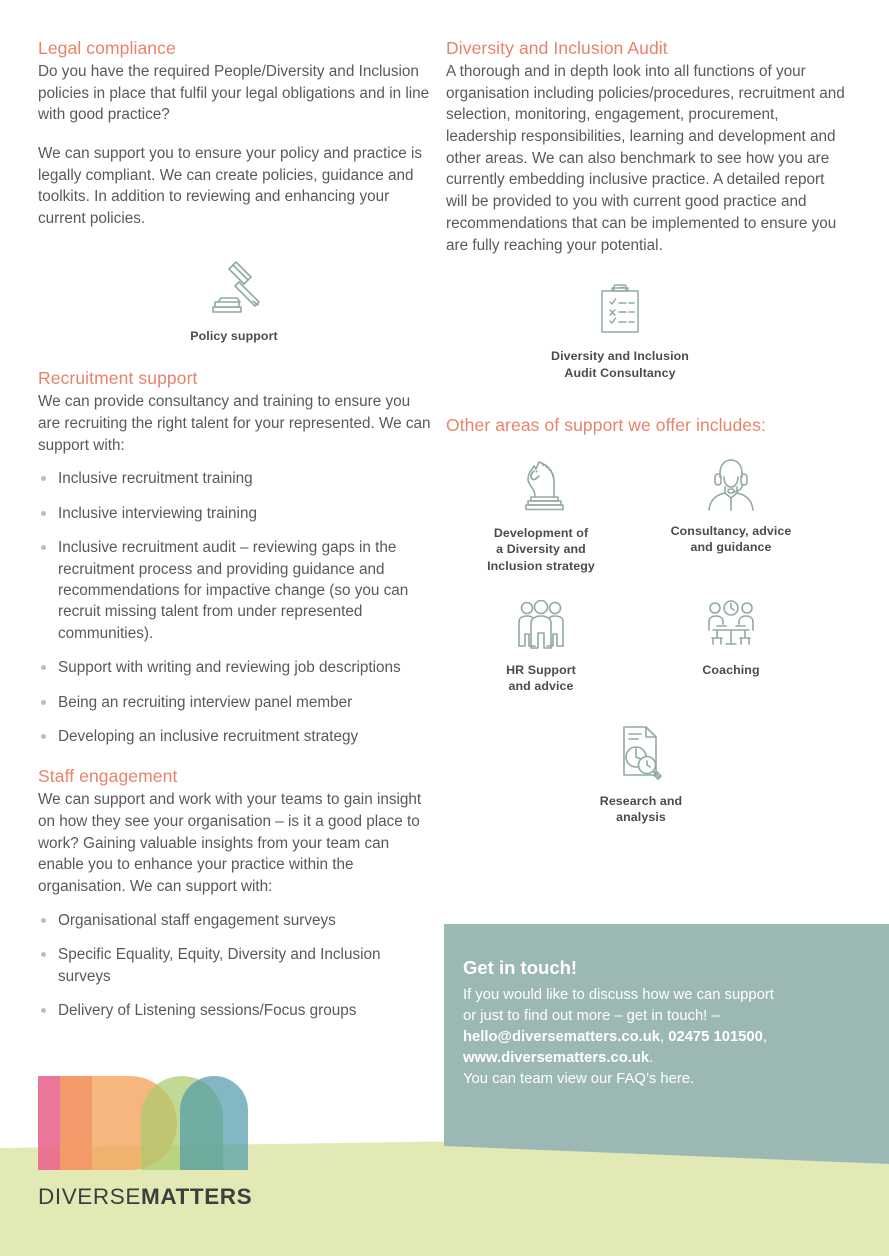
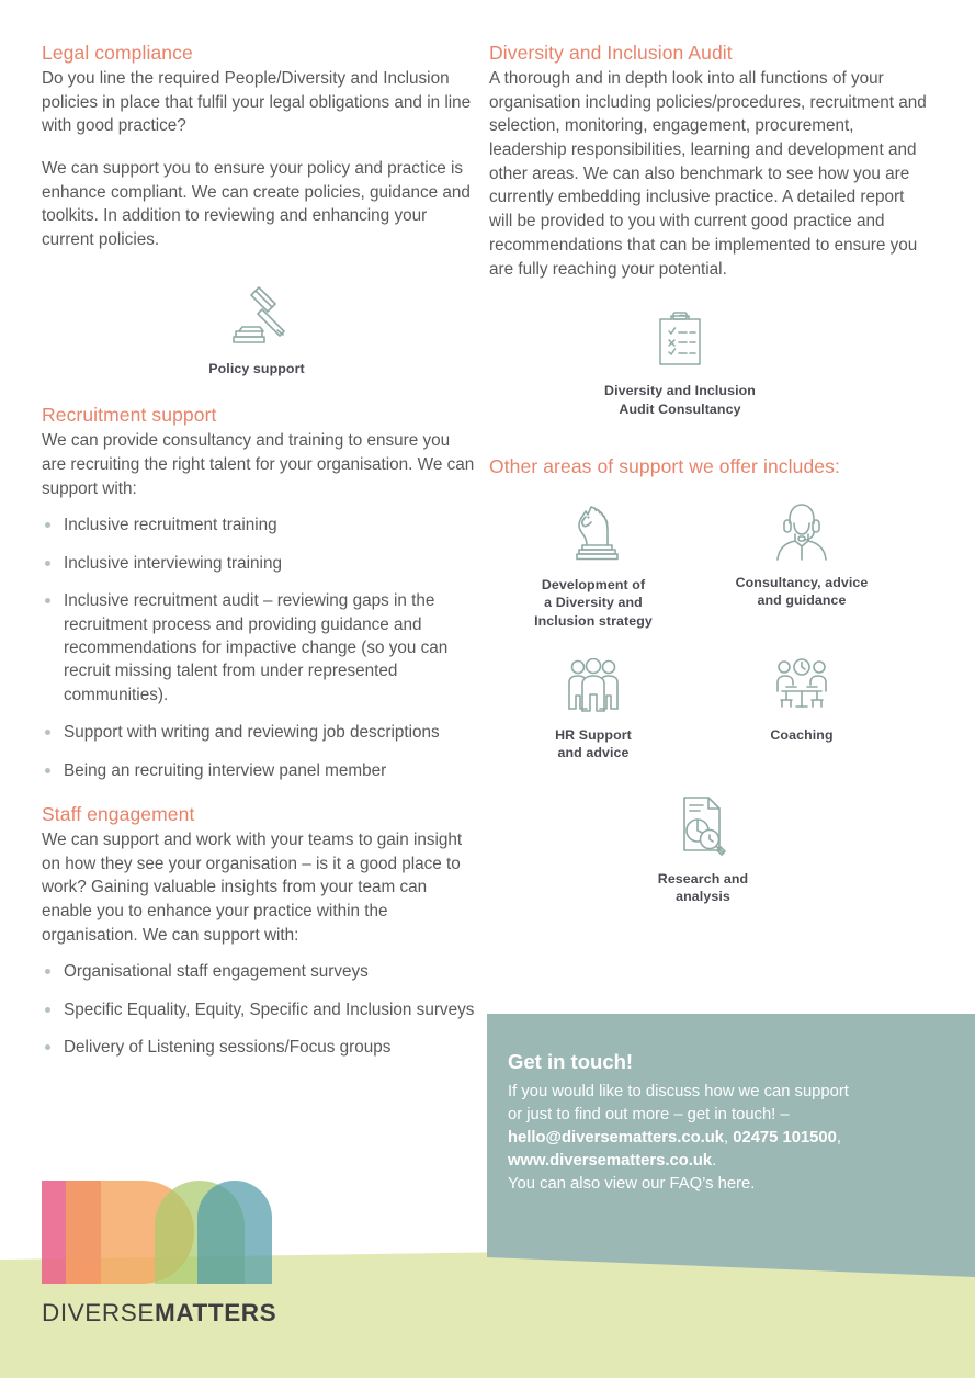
  Legal compliance
- Do you have the required People/Diversity and Inclusion policies in place that fulfil your legal obligations and in line with good practice?
+ Do you line the required People/Diversity and Inclusion policies in place that fulfil your legal obligations and in line with good practice?
- We can support you to ensure your policy and practice is legally compliant. We can create policies, guidance and toolkits. In addition to reviewing and enhancing your current policies.
+ We can support you to ensure your policy and practice is enhance compliant. We can create policies, guidance and toolkits. In addition to reviewing and enhancing your current policies.
  Policy support
  Recruitment support
- We can provide consultancy and training to ensure you are recruiting the right talent for your represented. We can support with:
+ We can provide consultancy and training to ensure you are recruiting the right talent for your organisation. We can support with:
  Inclusive recruitment training
  Inclusive interviewing training
  Inclusive recruitment audit – reviewing gaps in the recruitment process and providing guidance and recommendations for impactive change (so you can recruit missing talent from under represented communities).
  Support with writing and reviewing job descriptions
  Being an recruiting interview panel member
- Developing an inclusive recruitment strategy
  Staff engagement
  We can support and work with your teams to gain insight on how they see your organisation – is it a good place to work? Gaining valuable insights from your team can enable you to enhance your practice within the organisation. We can support with:
  Organisational staff engagement surveys
- Specific Equality, Equity, Diversity and Inclusion surveys
+ Specific Equality, Equity, Specific and Inclusion surveys
  Delivery of Listening sessions/Focus groups
  Diversity and Inclusion Audit
  A thorough and in depth look into all functions of your organisation including policies/procedures, recruitment and selection, monitoring, engagement, procurement, leadership responsibilities, learning and development and other areas. We can also benchmark to see how you are currently embedding inclusive practice. A detailed report will be provided to you with current good practice and recommendations that can be implemented to ensure you are fully reaching your potential.
  Diversity and Inclusion
  Audit Consultancy
  Other areas of support we offer includes:
  Development of
  a Diversity and
  Inclusion strategy
  Consultancy, advice
  and guidance
  HR Support
  and advice
  Coaching
  Research and
  analysis
  Get in touch!
  If you would like to discuss how we can support
  or just to find out more – get in touch! –
  hello@diversematters.co.uk, 02475 101500,
  www.diversematters.co.uk.
- You can team view our FAQ’s here.
+ You can also view our FAQ’s here.
  DIVERSEMATTERS
